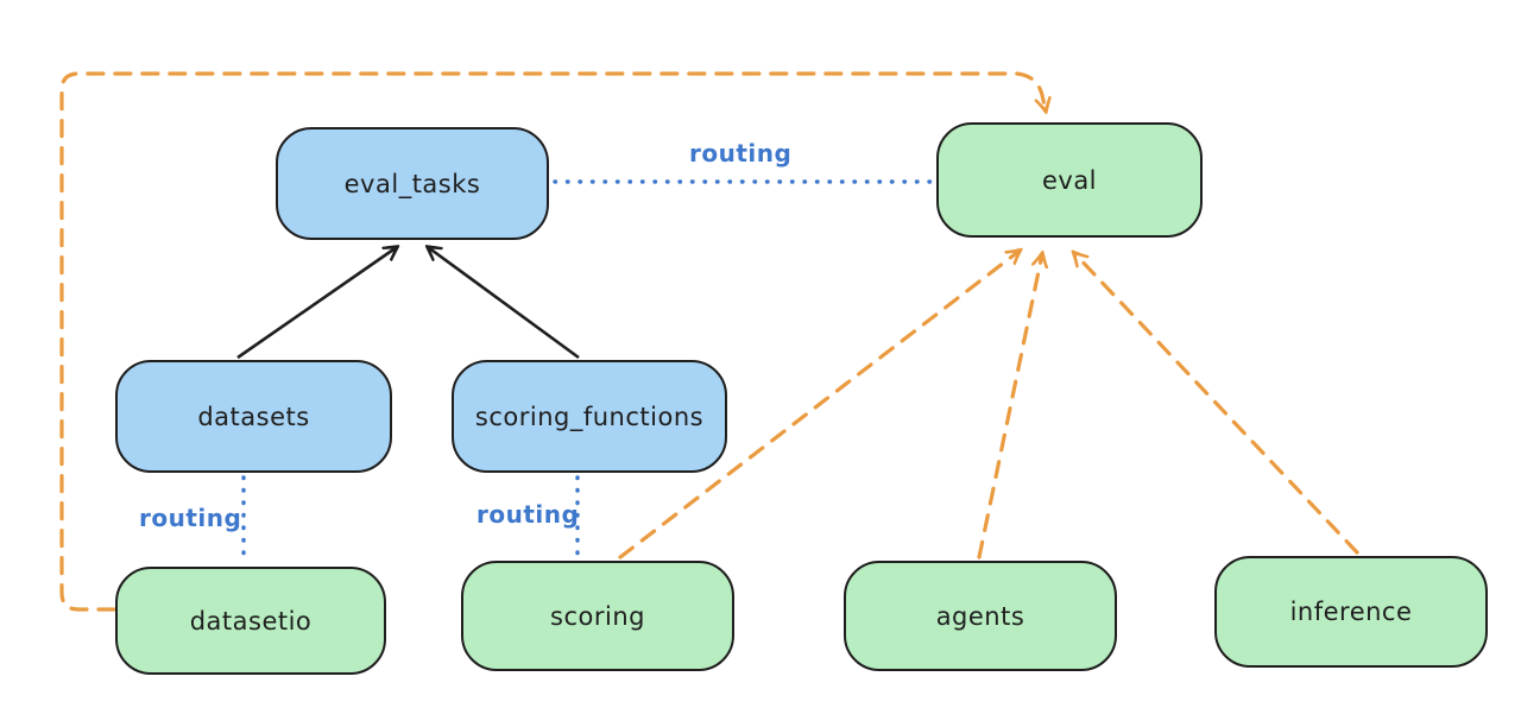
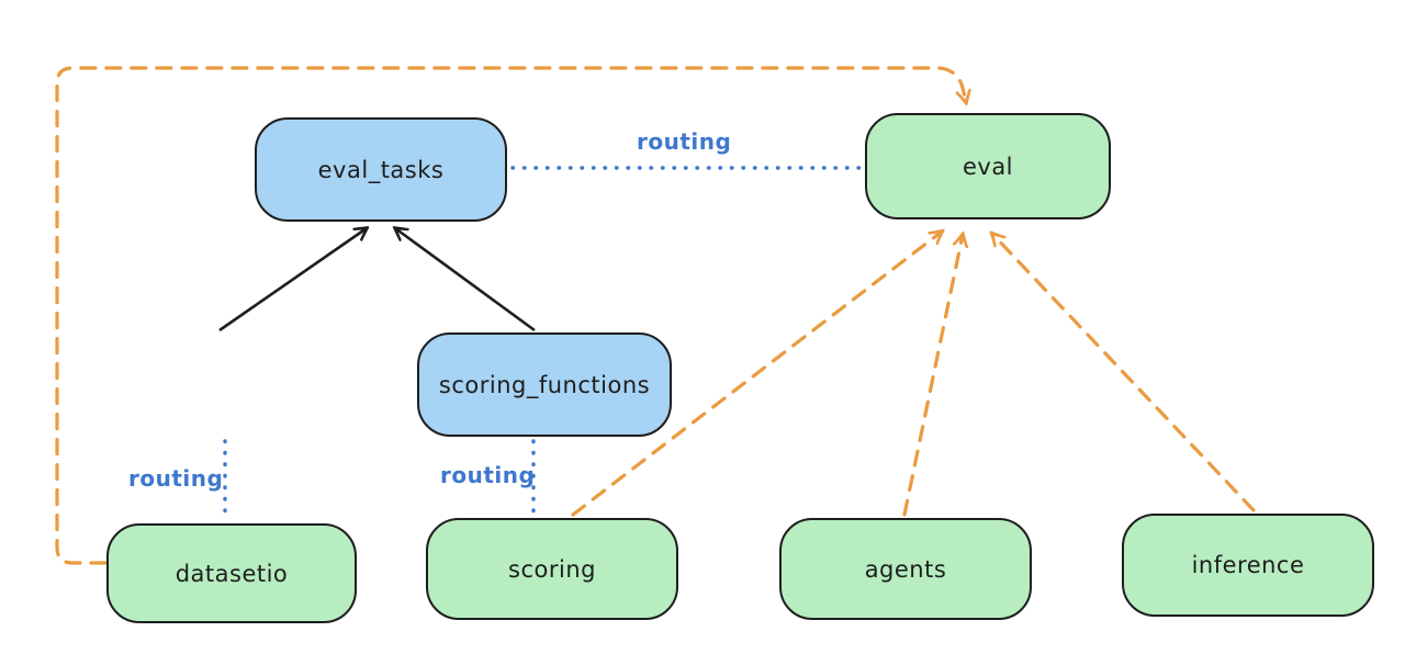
  eval_tasks
  eval
- datasets
  scoring_functions
  datasetio
  scoring
  agents
  inference
  routing
  routing
  routing
